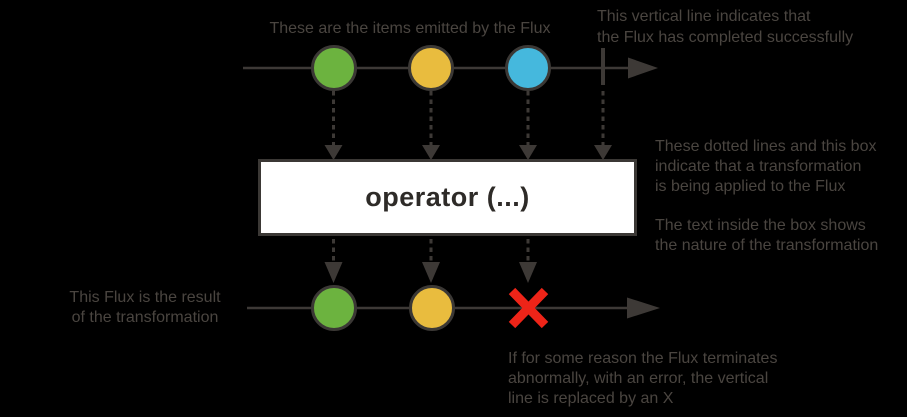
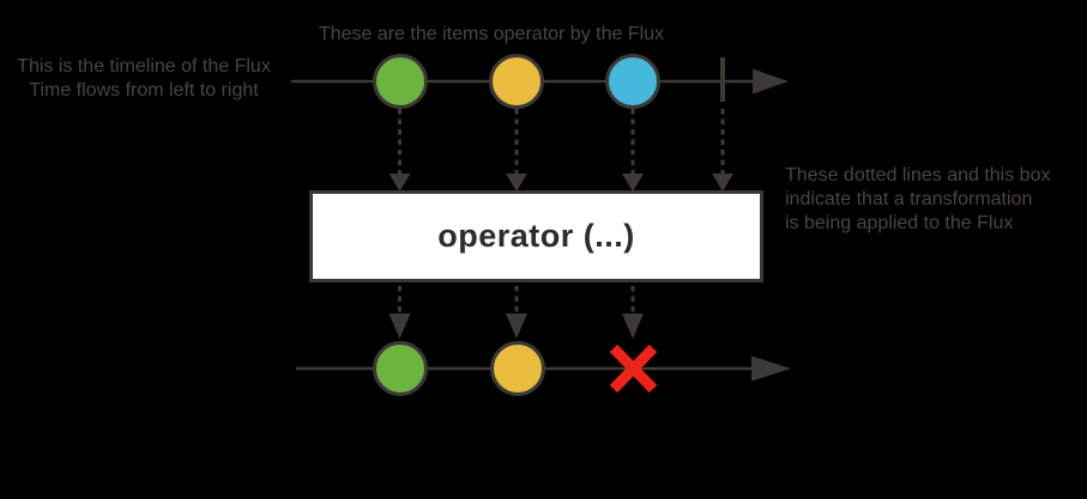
  operator (...)
+ This is the timeline of the Flux
+ Time flows from left to right
- These are the items emitted by the Flux
+ These are the items operator by the Flux
- This vertical line indicates that
- the Flux has completed successfully
  These dotted lines and this box
  indicate that a transformation
  is being applied to the Flux
- The text inside the box shows
- the nature of the transformation
- This Flux is the result
- of the transformation
- If for some reason the Flux terminates
- abnormally, with an error, the vertical
- line is replaced by an X
